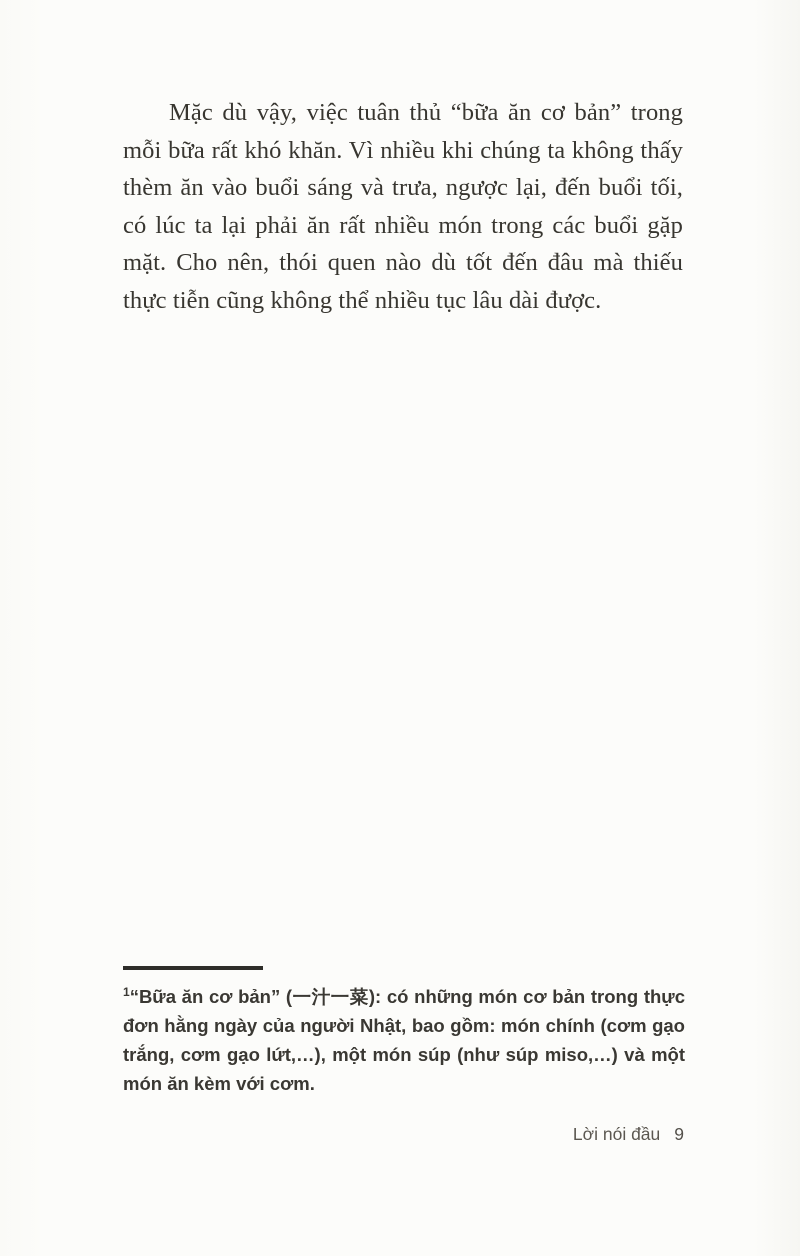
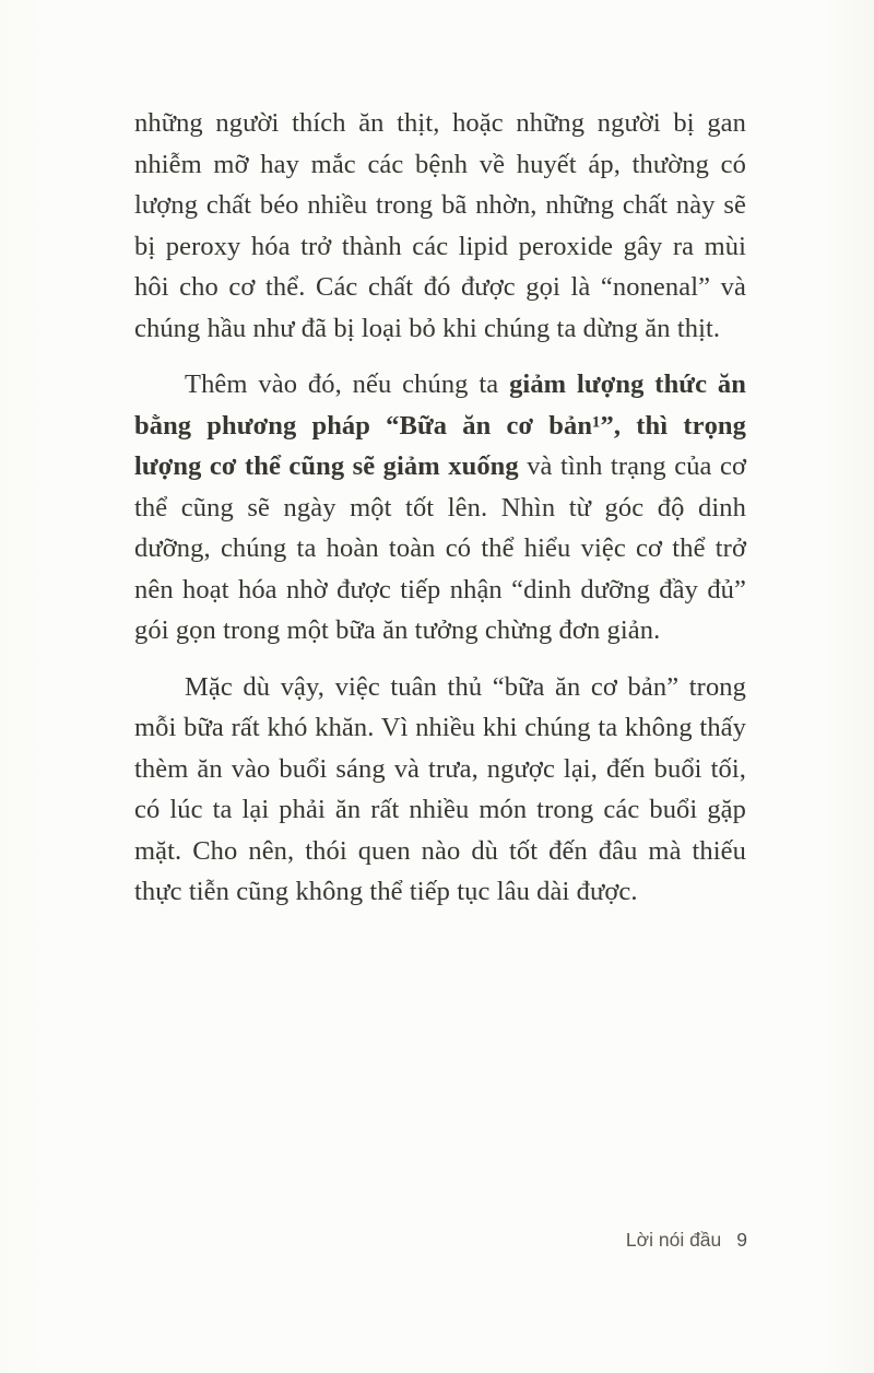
+ những người thích ăn thịt, hoặc những người bị gan nhiễm mỡ hay mắc các bệnh về huyết áp, thường có lượng chất béo nhiều trong bã nhờn, những chất này sẽ bị peroxy hóa trở thành các lipid peroxide gây ra mùi hôi cho cơ thể. Các chất đó được gọi là “nonenal” và chúng hầu như đã bị loại bỏ khi chúng ta dừng ăn thịt.
+ Thêm vào đó, nếu chúng ta giảm lượng thức ăn bằng phương pháp “Bữa ăn cơ bản¹”, thì trọng lượng cơ thể cũng sẽ giảm xuống và tình trạng của cơ thể cũng sẽ ngày một tốt lên. Nhìn từ góc độ dinh dưỡng, chúng ta hoàn toàn có thể hiểu việc cơ thể trở nên hoạt hóa nhờ được tiếp nhận “dinh dưỡng đầy đủ” gói gọn trong một bữa ăn tưởng chừng đơn giản.
- Mặc dù vậy, việc tuân thủ “bữa ăn cơ bản” trong mỗi bữa rất khó khăn. Vì nhiều khi chúng ta không thấy thèm ăn vào buổi sáng và trưa, ngược lại, đến buổi tối, có lúc ta lại phải ăn rất nhiều món trong các buổi gặp mặt. Cho nên, thói quen nào dù tốt đến đâu mà thiếu thực tiễn cũng không thể nhiều tục lâu dài được.
+ Mặc dù vậy, việc tuân thủ “bữa ăn cơ bản” trong mỗi bữa rất khó khăn. Vì nhiều khi chúng ta không thấy thèm ăn vào buổi sáng và trưa, ngược lại, đến buổi tối, có lúc ta lại phải ăn rất nhiều món trong các buổi gặp mặt. Cho nên, thói quen nào dù tốt đến đâu mà thiếu thực tiễn cũng không thể tiếp tục lâu dài được.
- 1“Bữa ăn cơ bản” (一汁一菜): có những món cơ bản trong thực đơn hằng ngày của người Nhật, bao gồm: món chính (cơm gạo trắng, cơm gạo lứt,…), một món súp (như súp miso,…) và một món ăn kèm với cơm.
  Lời nói đầu
  9
